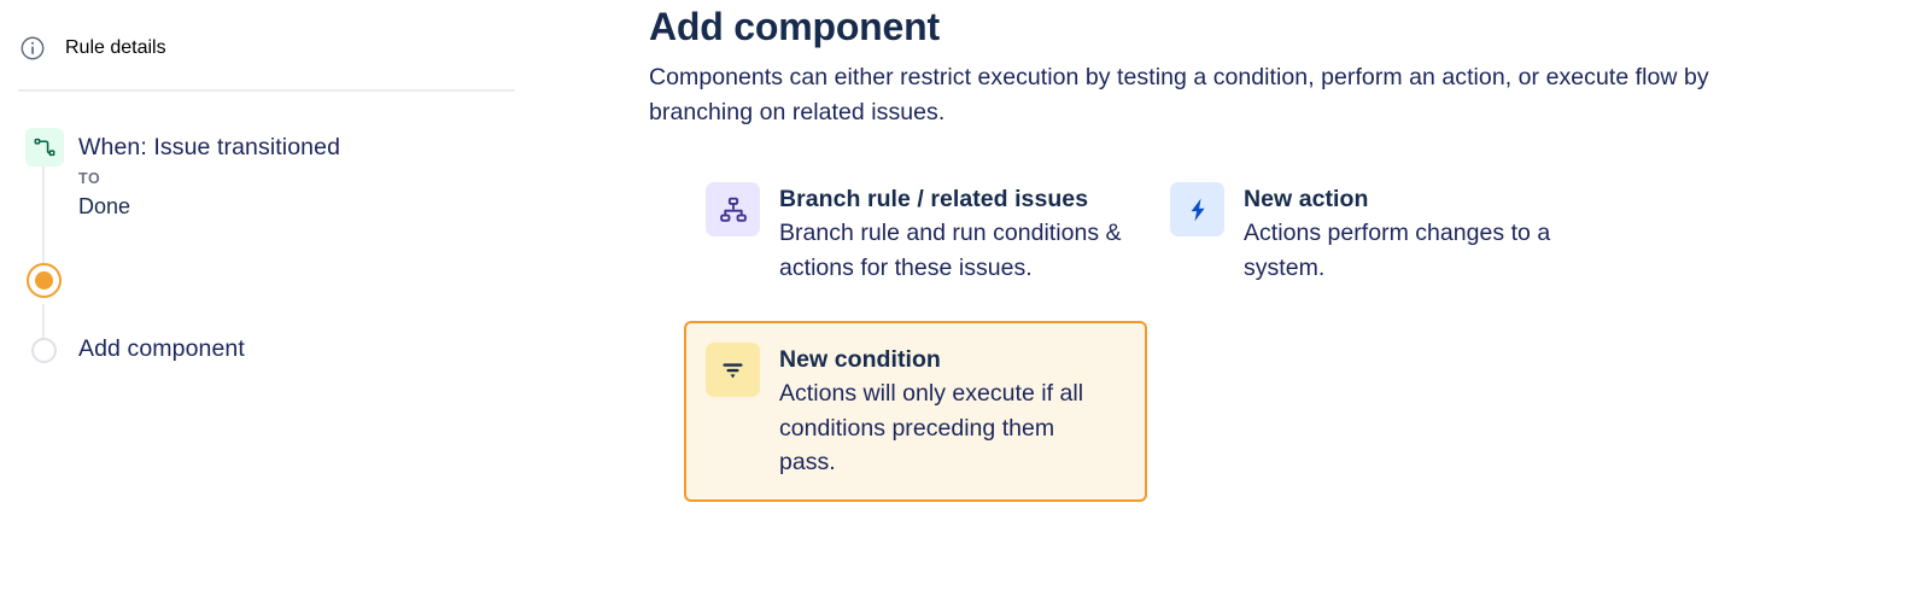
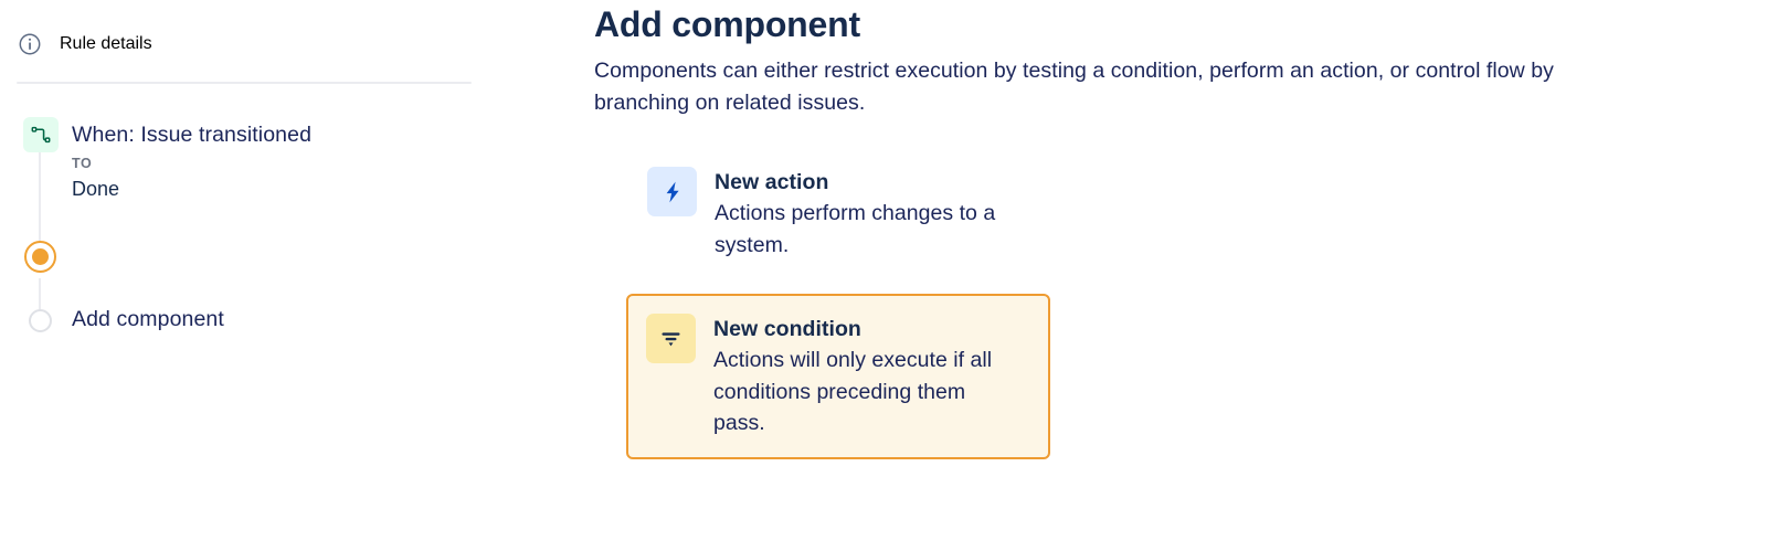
  Rule details
  When: Issue transitioned
  TO
  Done
  Add component
  Add component
- Components can either restrict execution by testing a condition, perform an action, or execute flow by branching on related issues.
+ Components can either restrict execution by testing a condition, perform an action, or control flow by branching on related issues.
- Branch rule / related issues
- Branch rule and run conditions & actions for these issues.
  New action
  Actions perform changes to a system.
  New condition
  Actions will only execute if all conditions preceding them pass.
